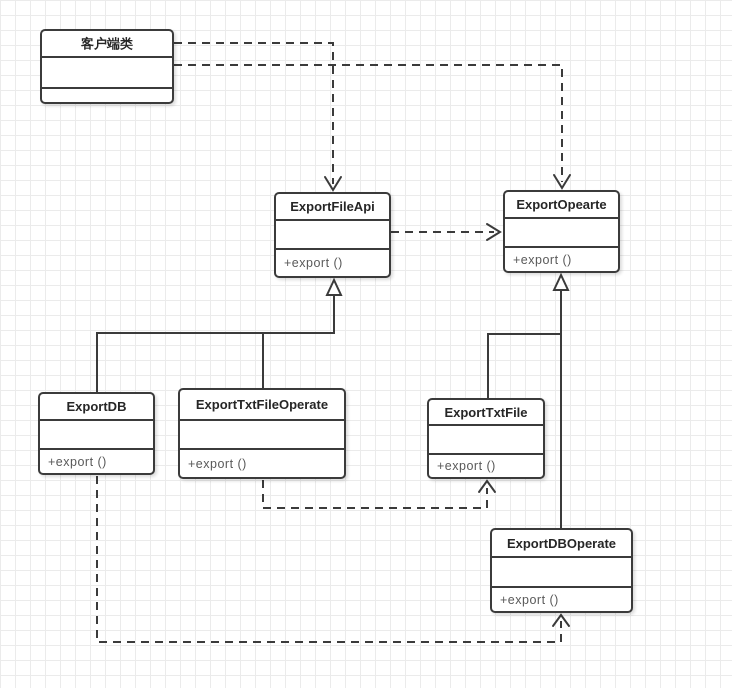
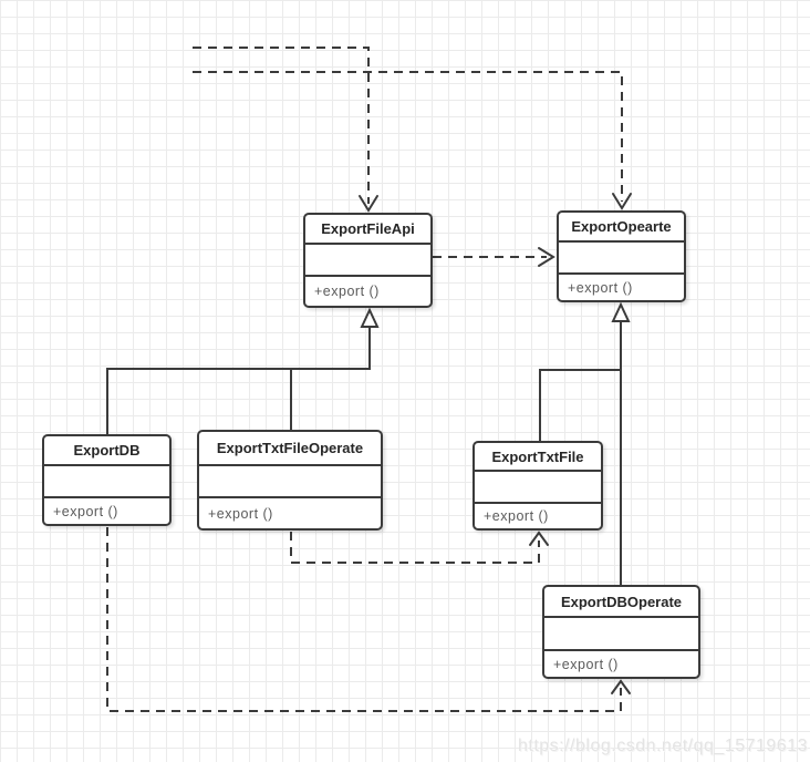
- 客户端类
  ExportFileApi
  +export ()
  ExportOpearte
  +export ()
  ExportDB
  +export ()
  ExportTxtFileOperate
  +export ()
  ExportTxtFile
  +export ()
  ExportDBOperate
  +export ()
+ https://blog.csdn.net/qq_15719613
